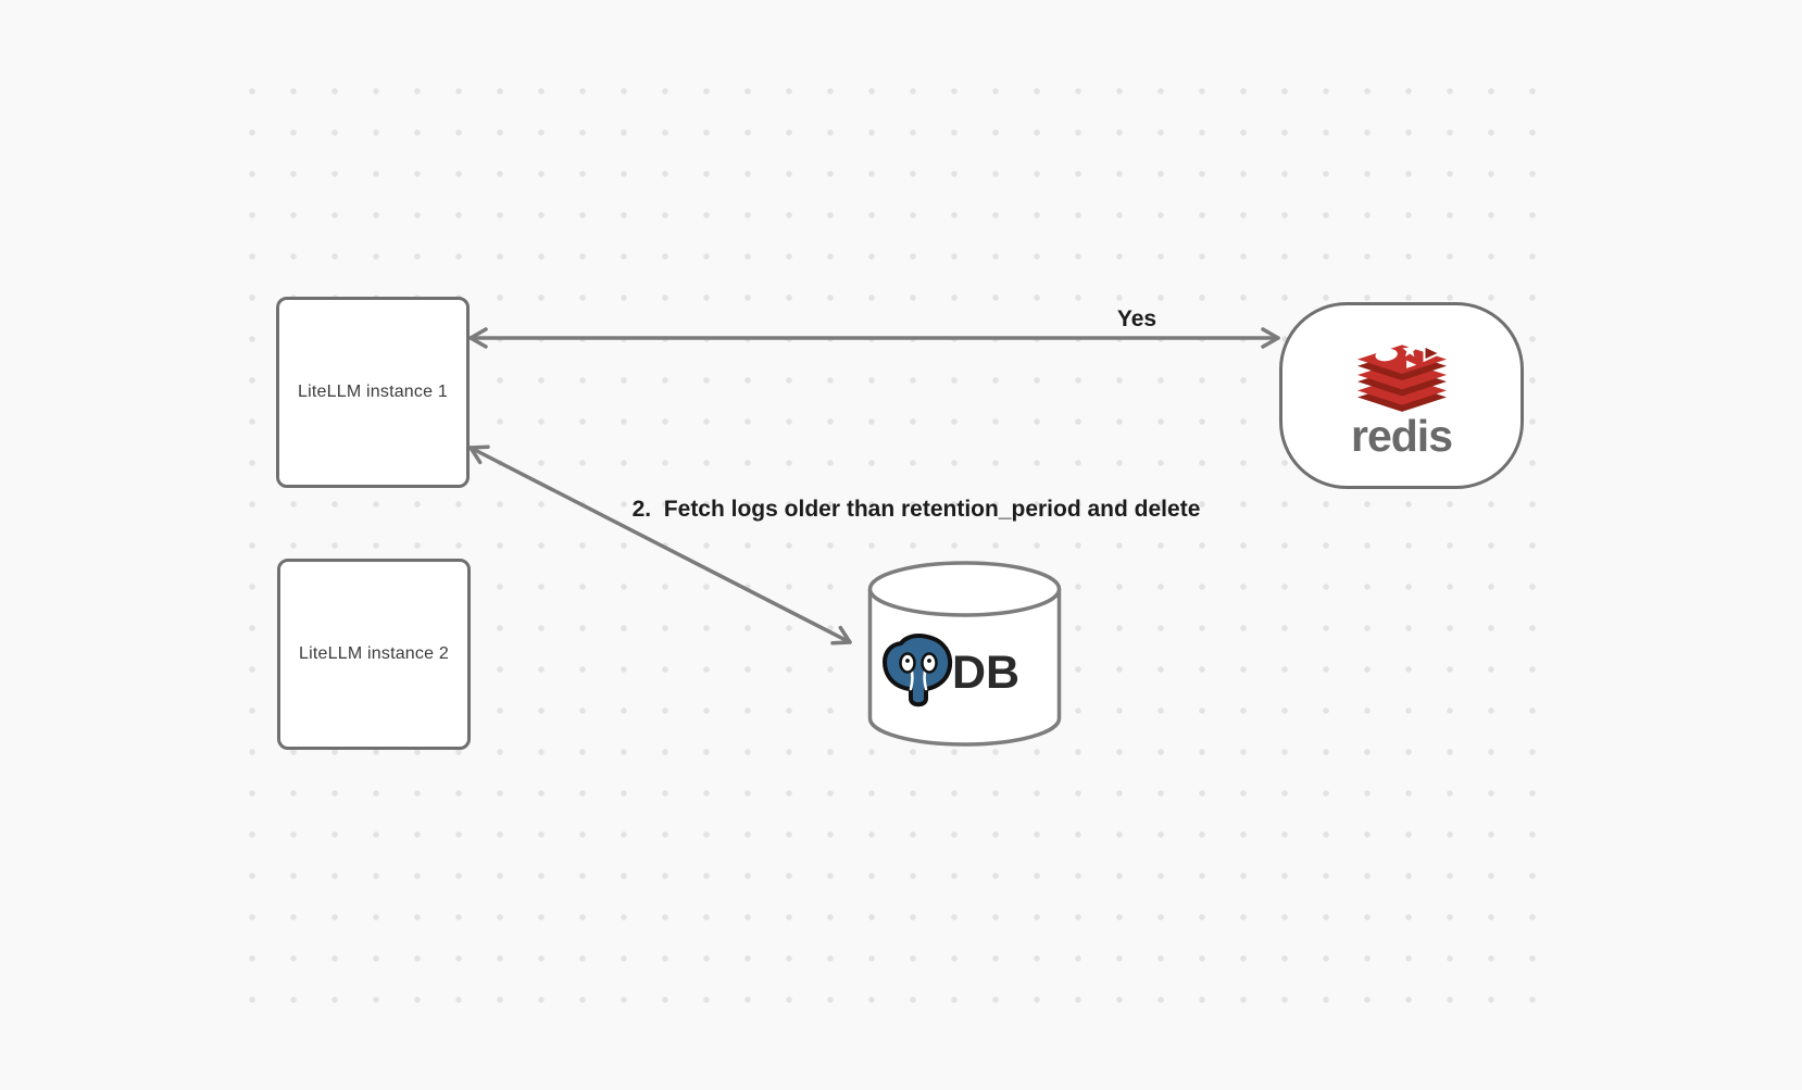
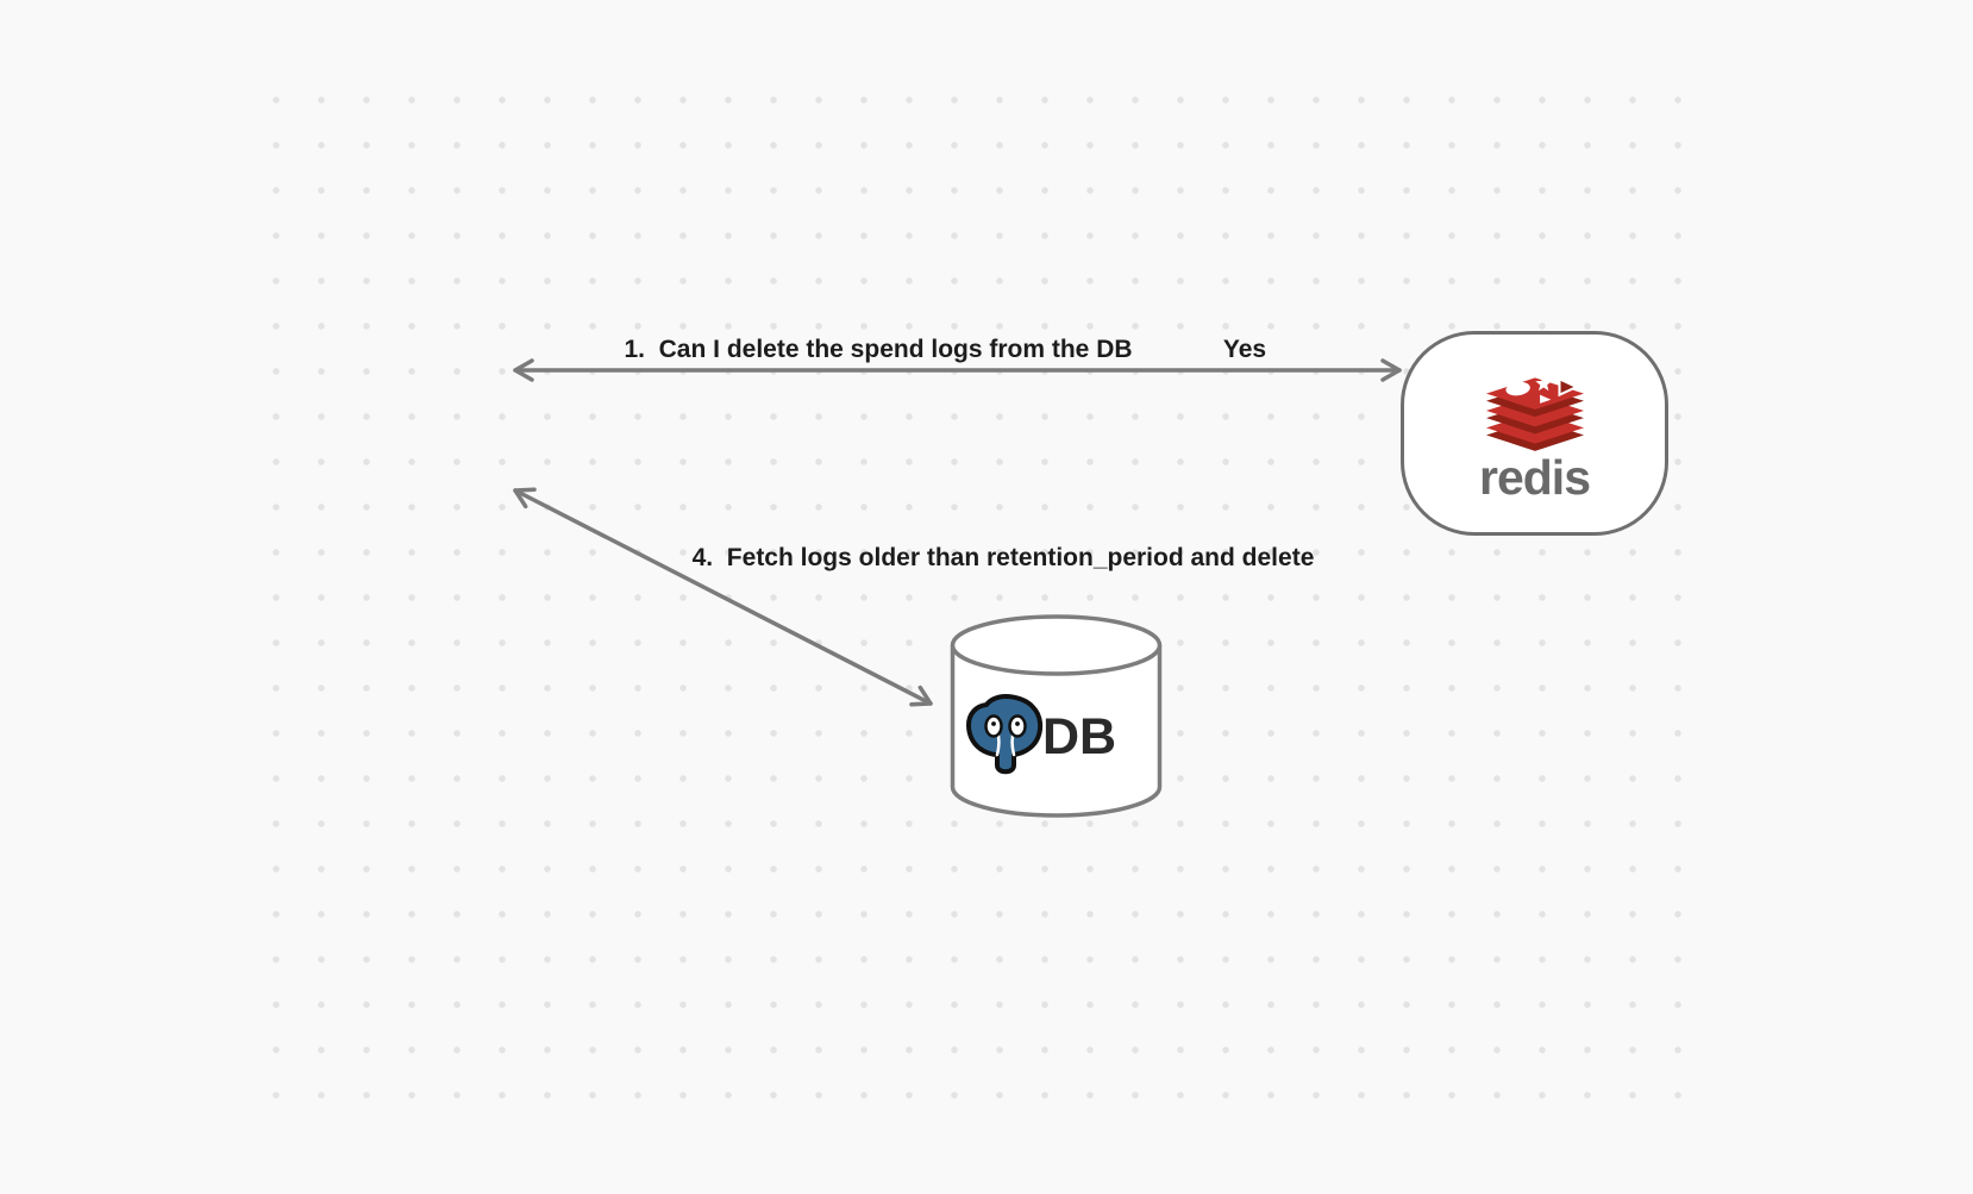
- LiteLLM instance 1
- LiteLLM instance 2
  redis
  DB
+ 1. Can I delete the spend logs from the DB
  Yes
- 2. Fetch logs older than retention_period and delete
+ 4. Fetch logs older than retention_period and delete
